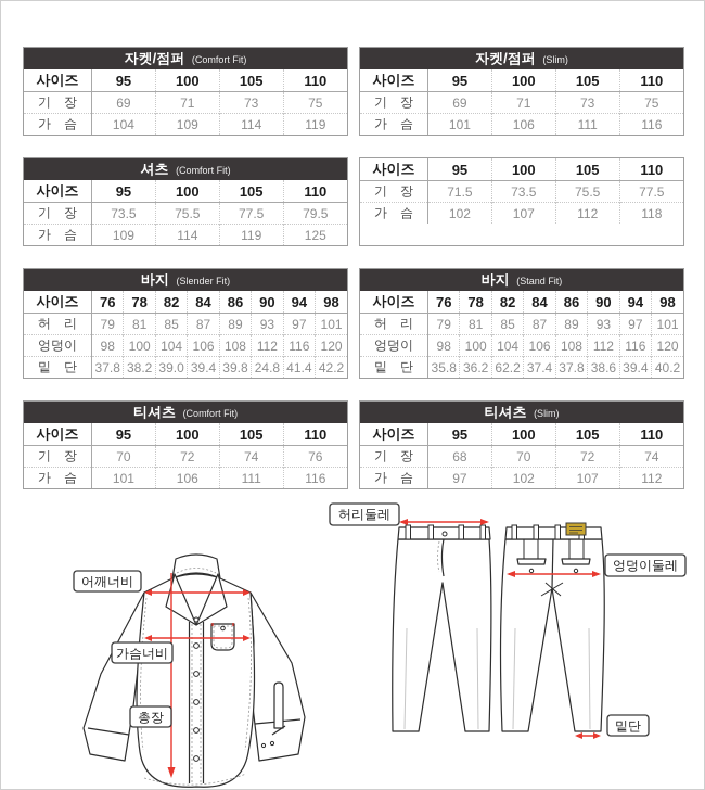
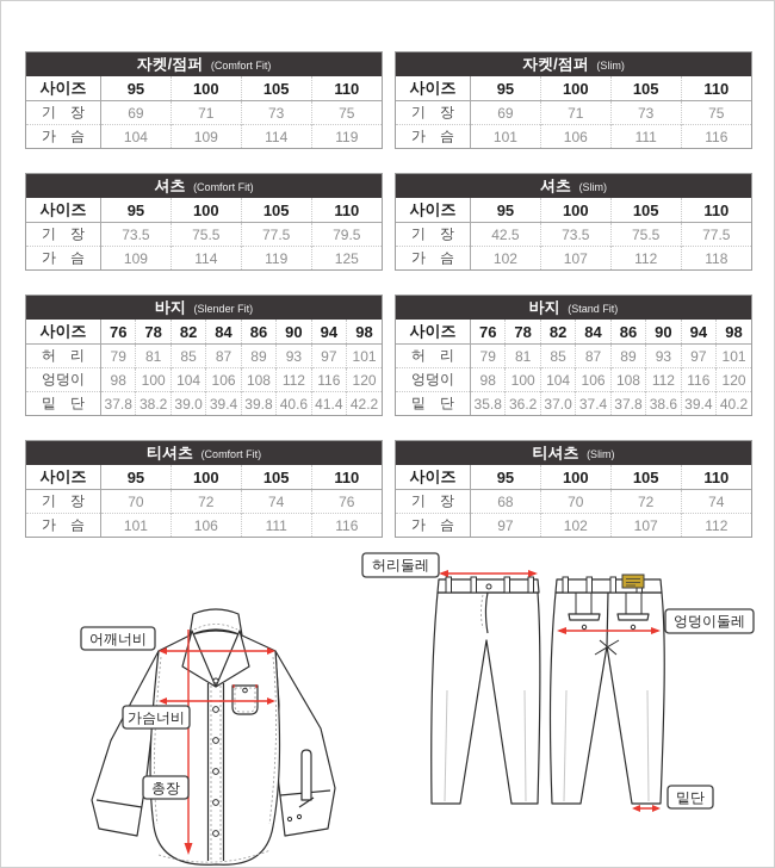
  자켓/점퍼 (Comfort Fit)
  사이즈	95	100	105	110
  기 장	69	71	73	75
  가 슴	104	109	114	119
  자켓/점퍼 (Slim)
  사이즈	95	100	105	110
  기 장	69	71	73	75
  가 슴	101	106	111	116
  셔츠 (Comfort Fit)
  사이즈	95	100	105	110
  기 장	73.5	75.5	77.5	79.5
  가 슴	109	114	119	125
+ 셔츠 (Slim)
  사이즈	95	100	105	110
- 기 장	71.5	73.5	75.5	77.5
+ 기 장	42.5	73.5	75.5	77.5
  가 슴	102	107	112	118
  바지 (Slender Fit)
  사이즈	76	78	82	84	86	90	94	98
  허 리	79	81	85	87	89	93	97	101
  엉덩이	98	100	104	106	108	112	116	120
- 밑 단	37.8	38.2	39.0	39.4	39.8	24.8	41.4	42.2
+ 밑 단	37.8	38.2	39.0	39.4	39.8	40.6	41.4	42.2
  바지 (Stand Fit)
  사이즈	76	78	82	84	86	90	94	98
  허 리	79	81	85	87	89	93	97	101
  엉덩이	98	100	104	106	108	112	116	120
- 밑 단	35.8	36.2	62.2	37.4	37.8	38.6	39.4	40.2
+ 밑 단	35.8	36.2	37.0	37.4	37.8	38.6	39.4	40.2
  티셔츠 (Comfort Fit)
  사이즈	95	100	105	110
  기 장	70	72	74	76
  가 슴	101	106	111	116
  티셔츠 (Slim)
  사이즈	95	100	105	110
  기 장	68	70	72	74
  가 슴	97	102	107	112
  어깨너비
  가슴너비
  총장
  허리둘레
  엉덩이둘레
  밑단
